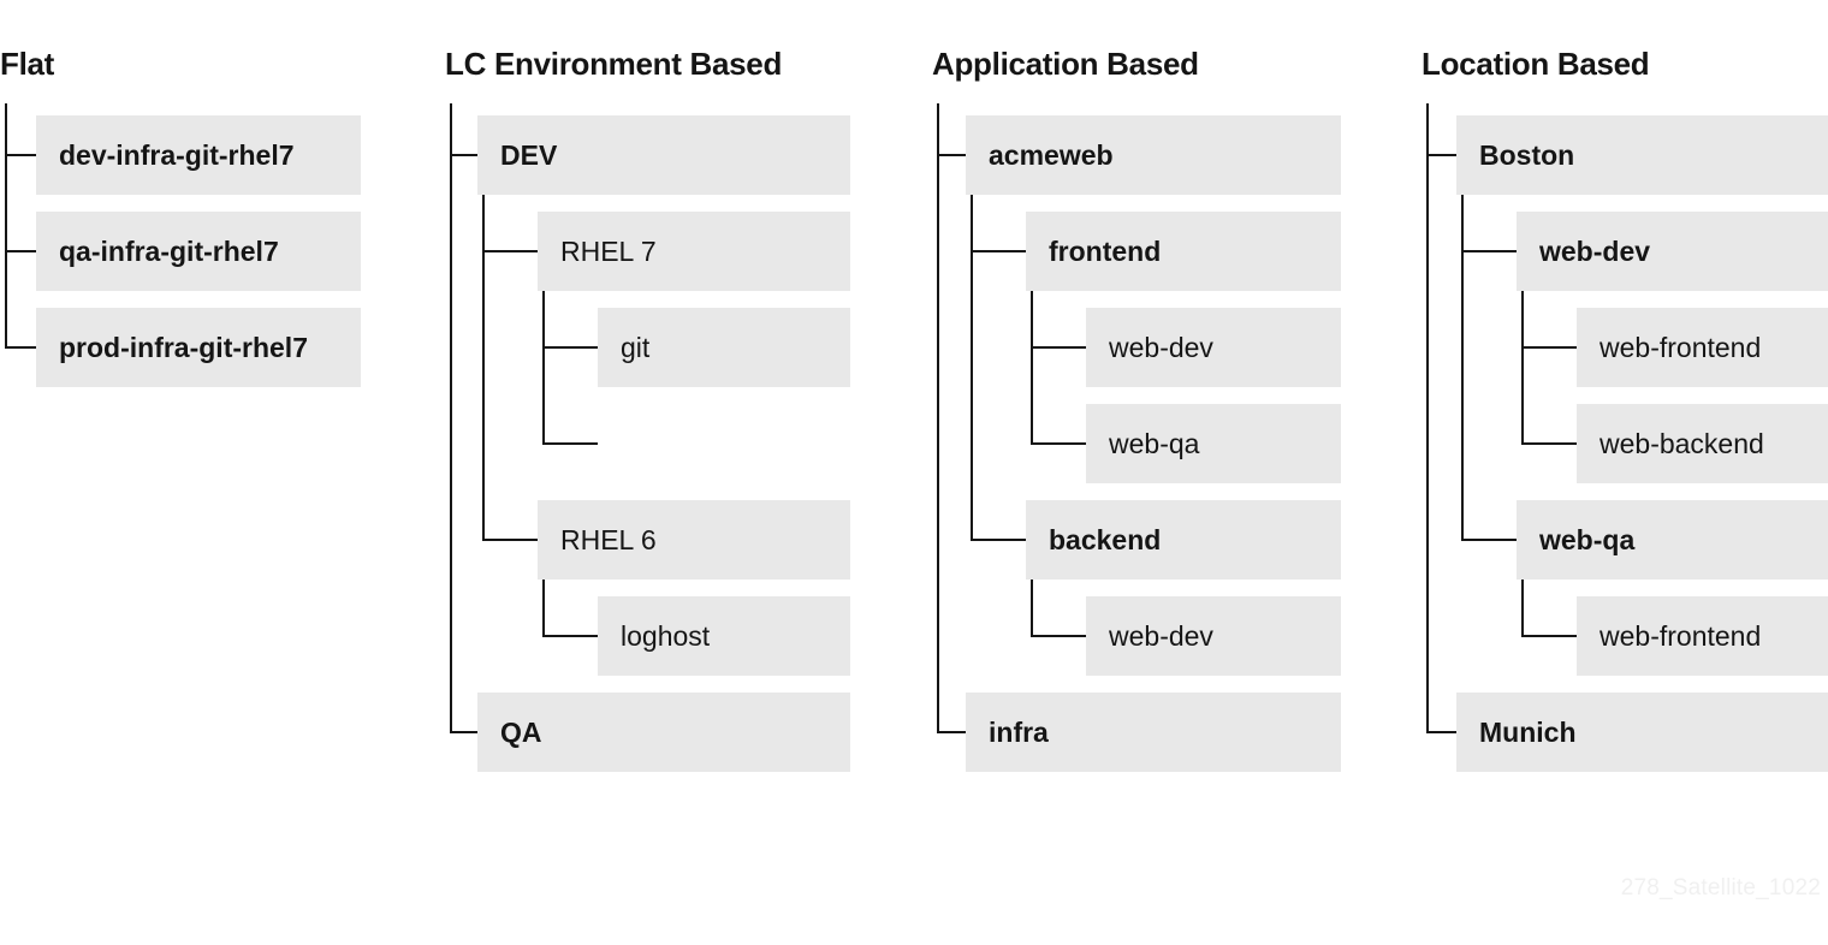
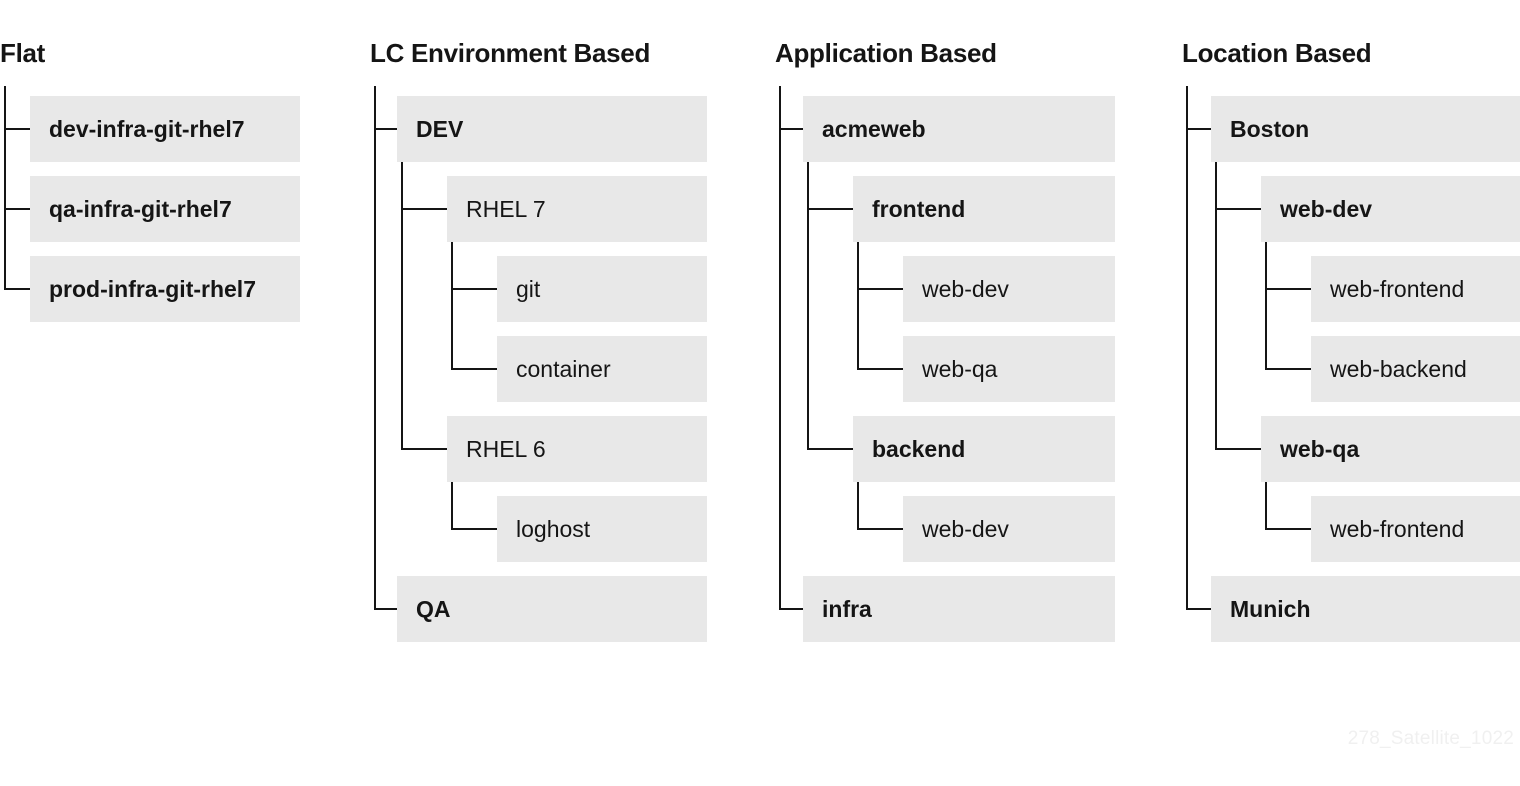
  Flat
  dev-infra-git-rhel7
  qa-infra-git-rhel7
  prod-infra-git-rhel7
  LC Environment Based
  DEV
  RHEL 7
  git
+ container
  RHEL 6
  loghost
  QA
  Application Based
  acmeweb
  frontend
  web-dev
  web-qa
  backend
  web-dev
  infra
  Location Based
  Boston
  web-dev
  web-frontend
  web-backend
  web-qa
  web-frontend
  Munich
